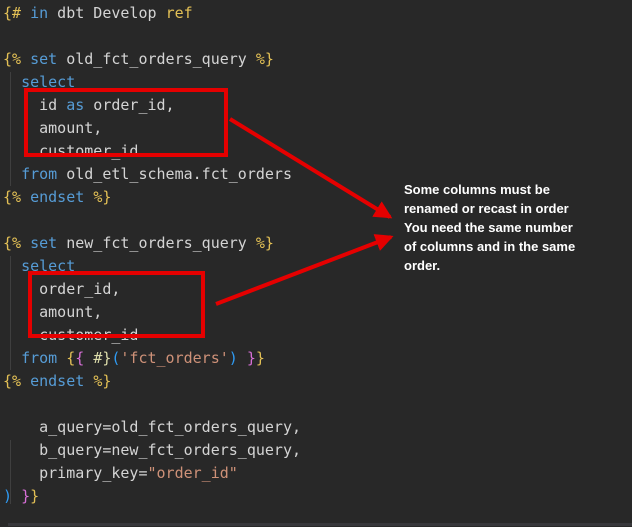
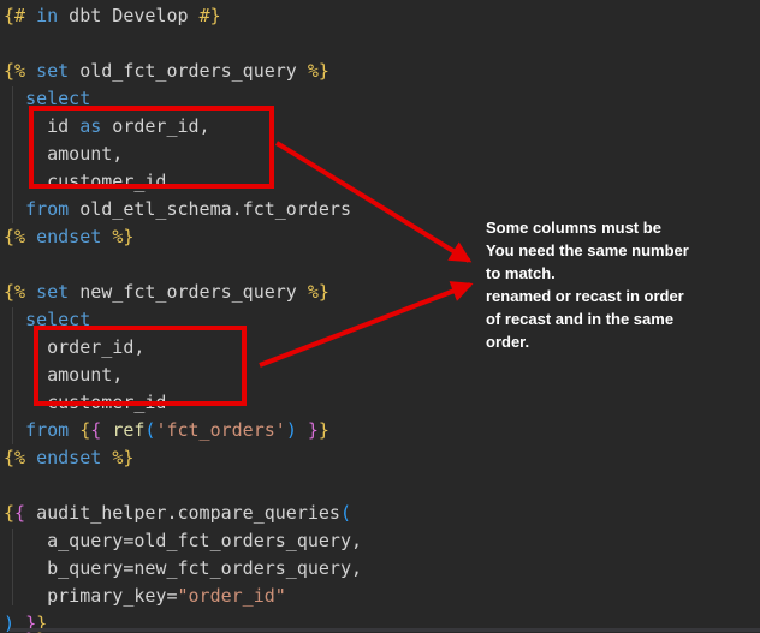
- {# in dbt Develop ref
+ {# in dbt Develop #}
  {% set old_fct_orders_query %}
  select
  id as order_id,
  amount,
  customer_id
  from old_etl_schema.fct_orders
  {% endset %}
  {% set new_fct_orders_query %}
  select
  order_id,
  amount,
  customer_id
- from {{ #}('fct_orders') }}
+ from {{ ref('fct_orders') }}
  {% endset %}
+ {{ audit_helper.compare_queries(
  a_query=old_fct_orders_query,
  b_query=new_fct_orders_query,
  primary_key="order_id"
  ) }}
  Some columns must be
- renamed or recast in order
+ You need the same number
+ to match.
- You need the same number
+ renamed or recast in order
- of columns and in the same
+ of recast and in the same
  order.
